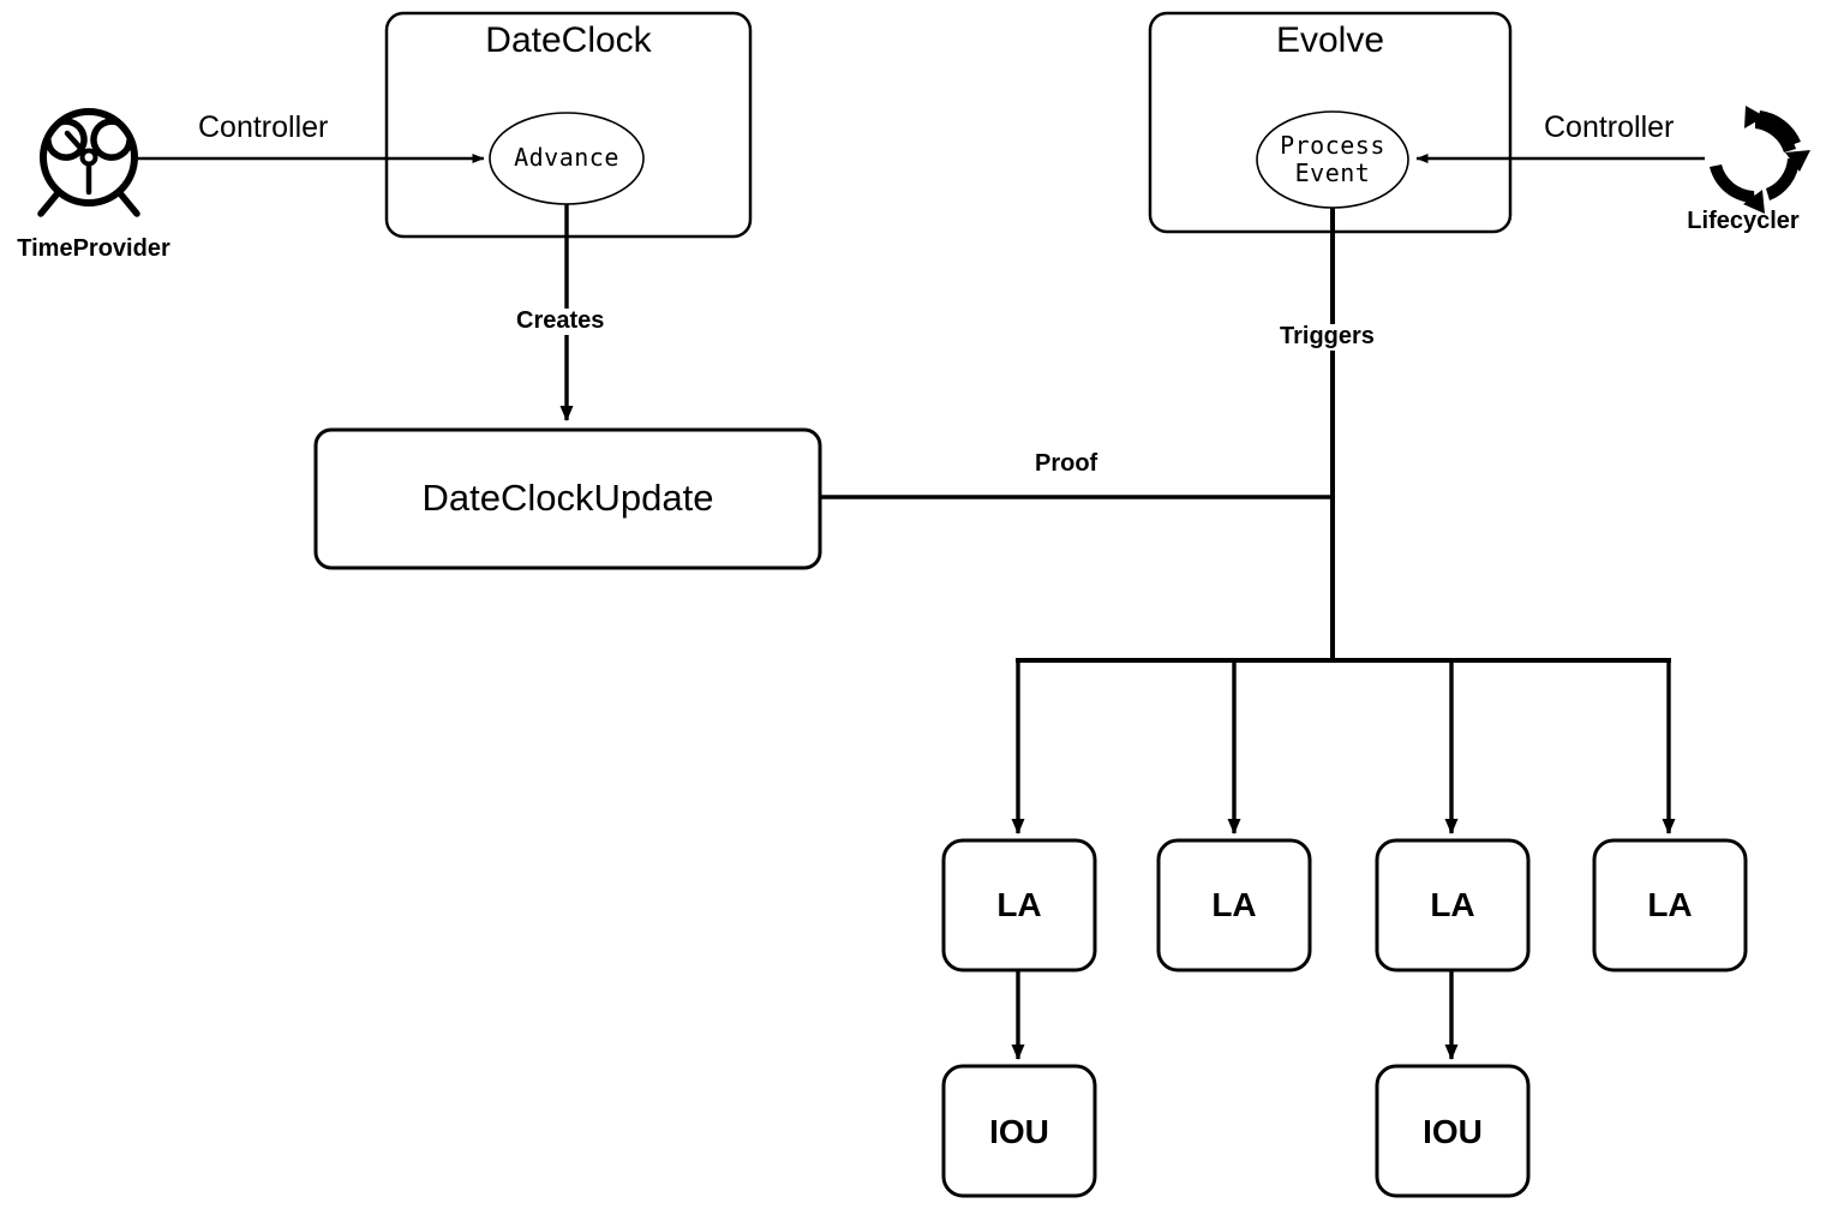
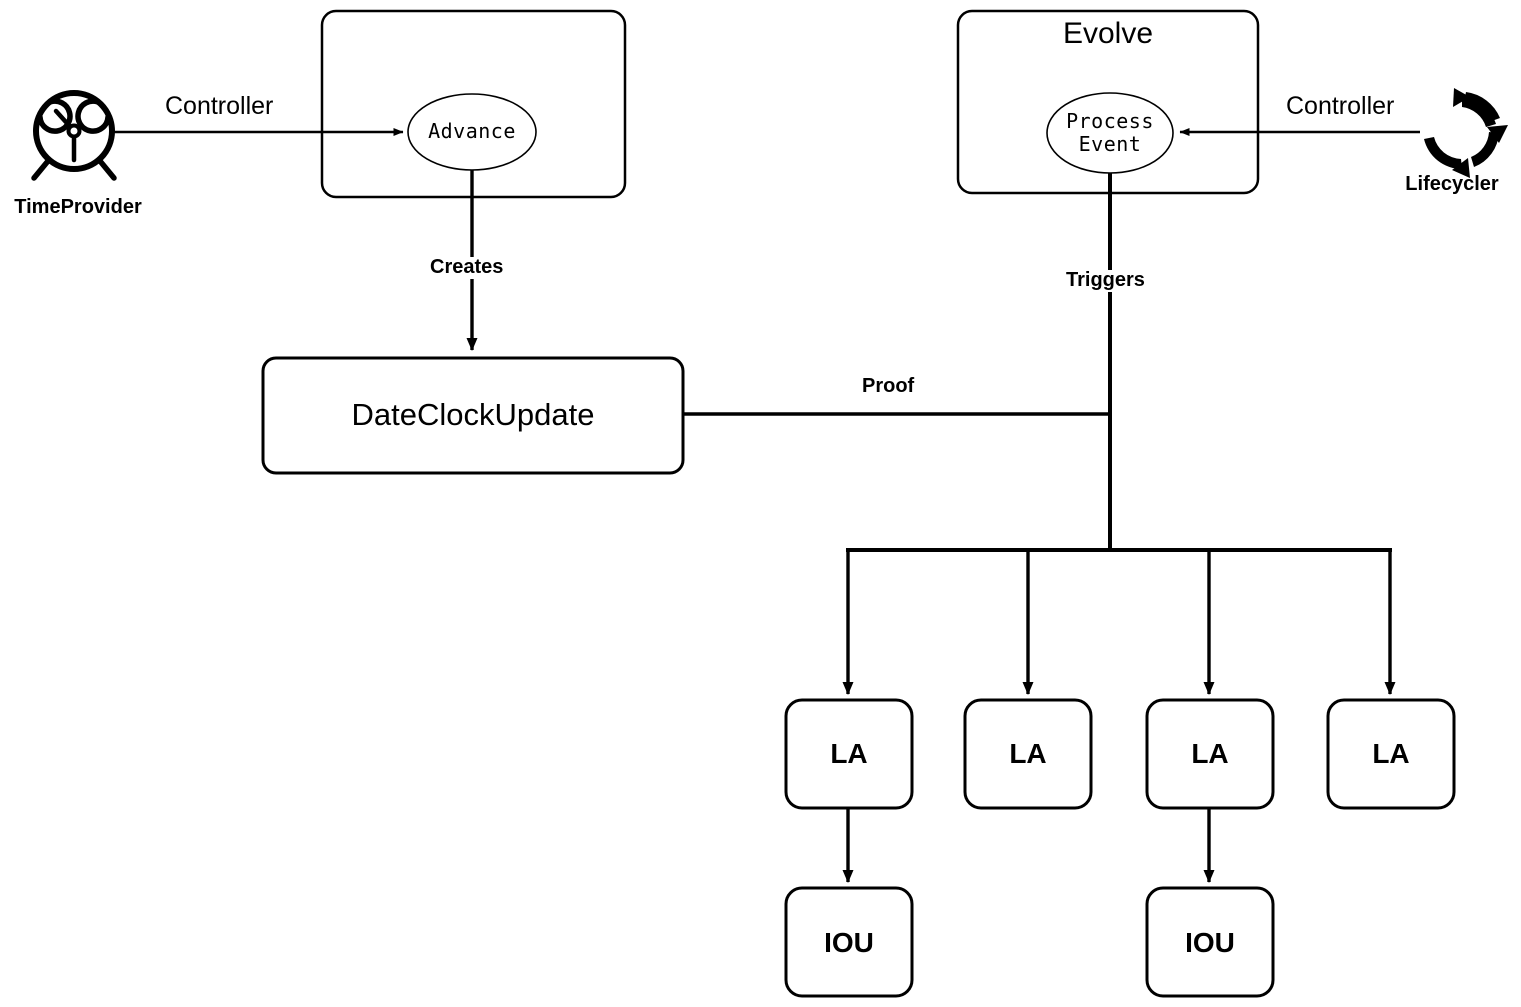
- DateClock
  Evolve
  Advance
  Process
  Event
  TimeProvider
  Lifecycler
  Controller
  Controller
  Creates
  Triggers
  Proof
  DateClockUpdate
  LA
  LA
  LA
  LA
  IOU
  IOU
